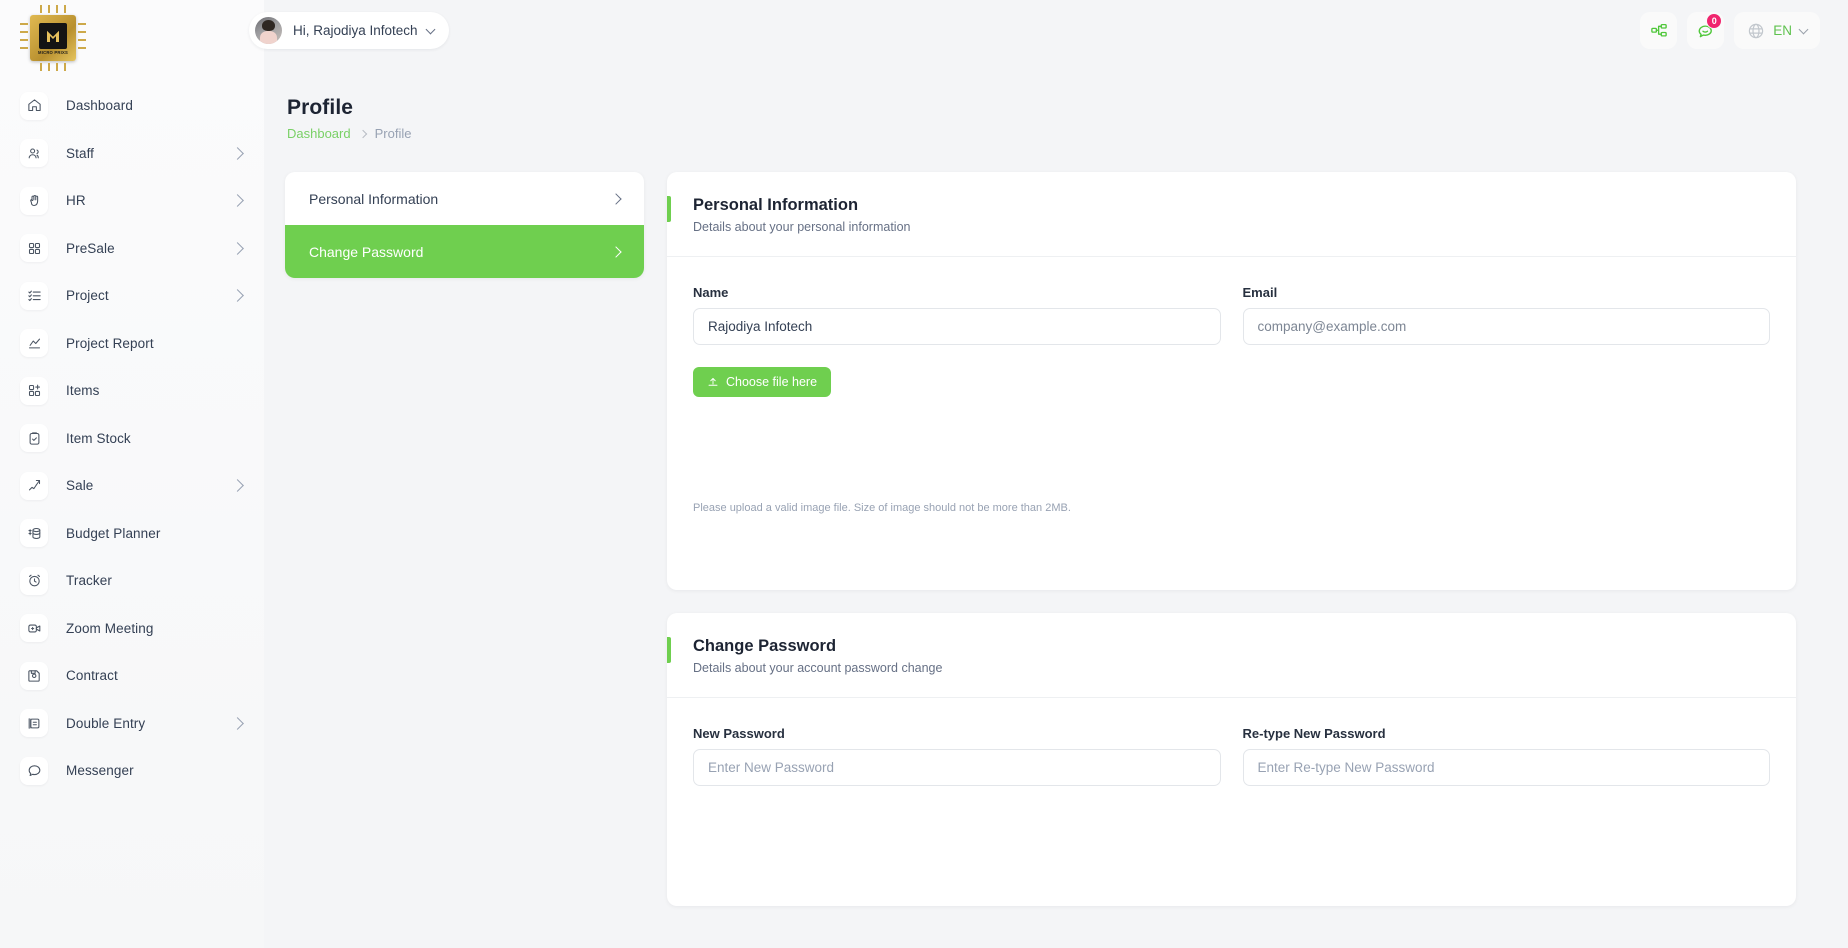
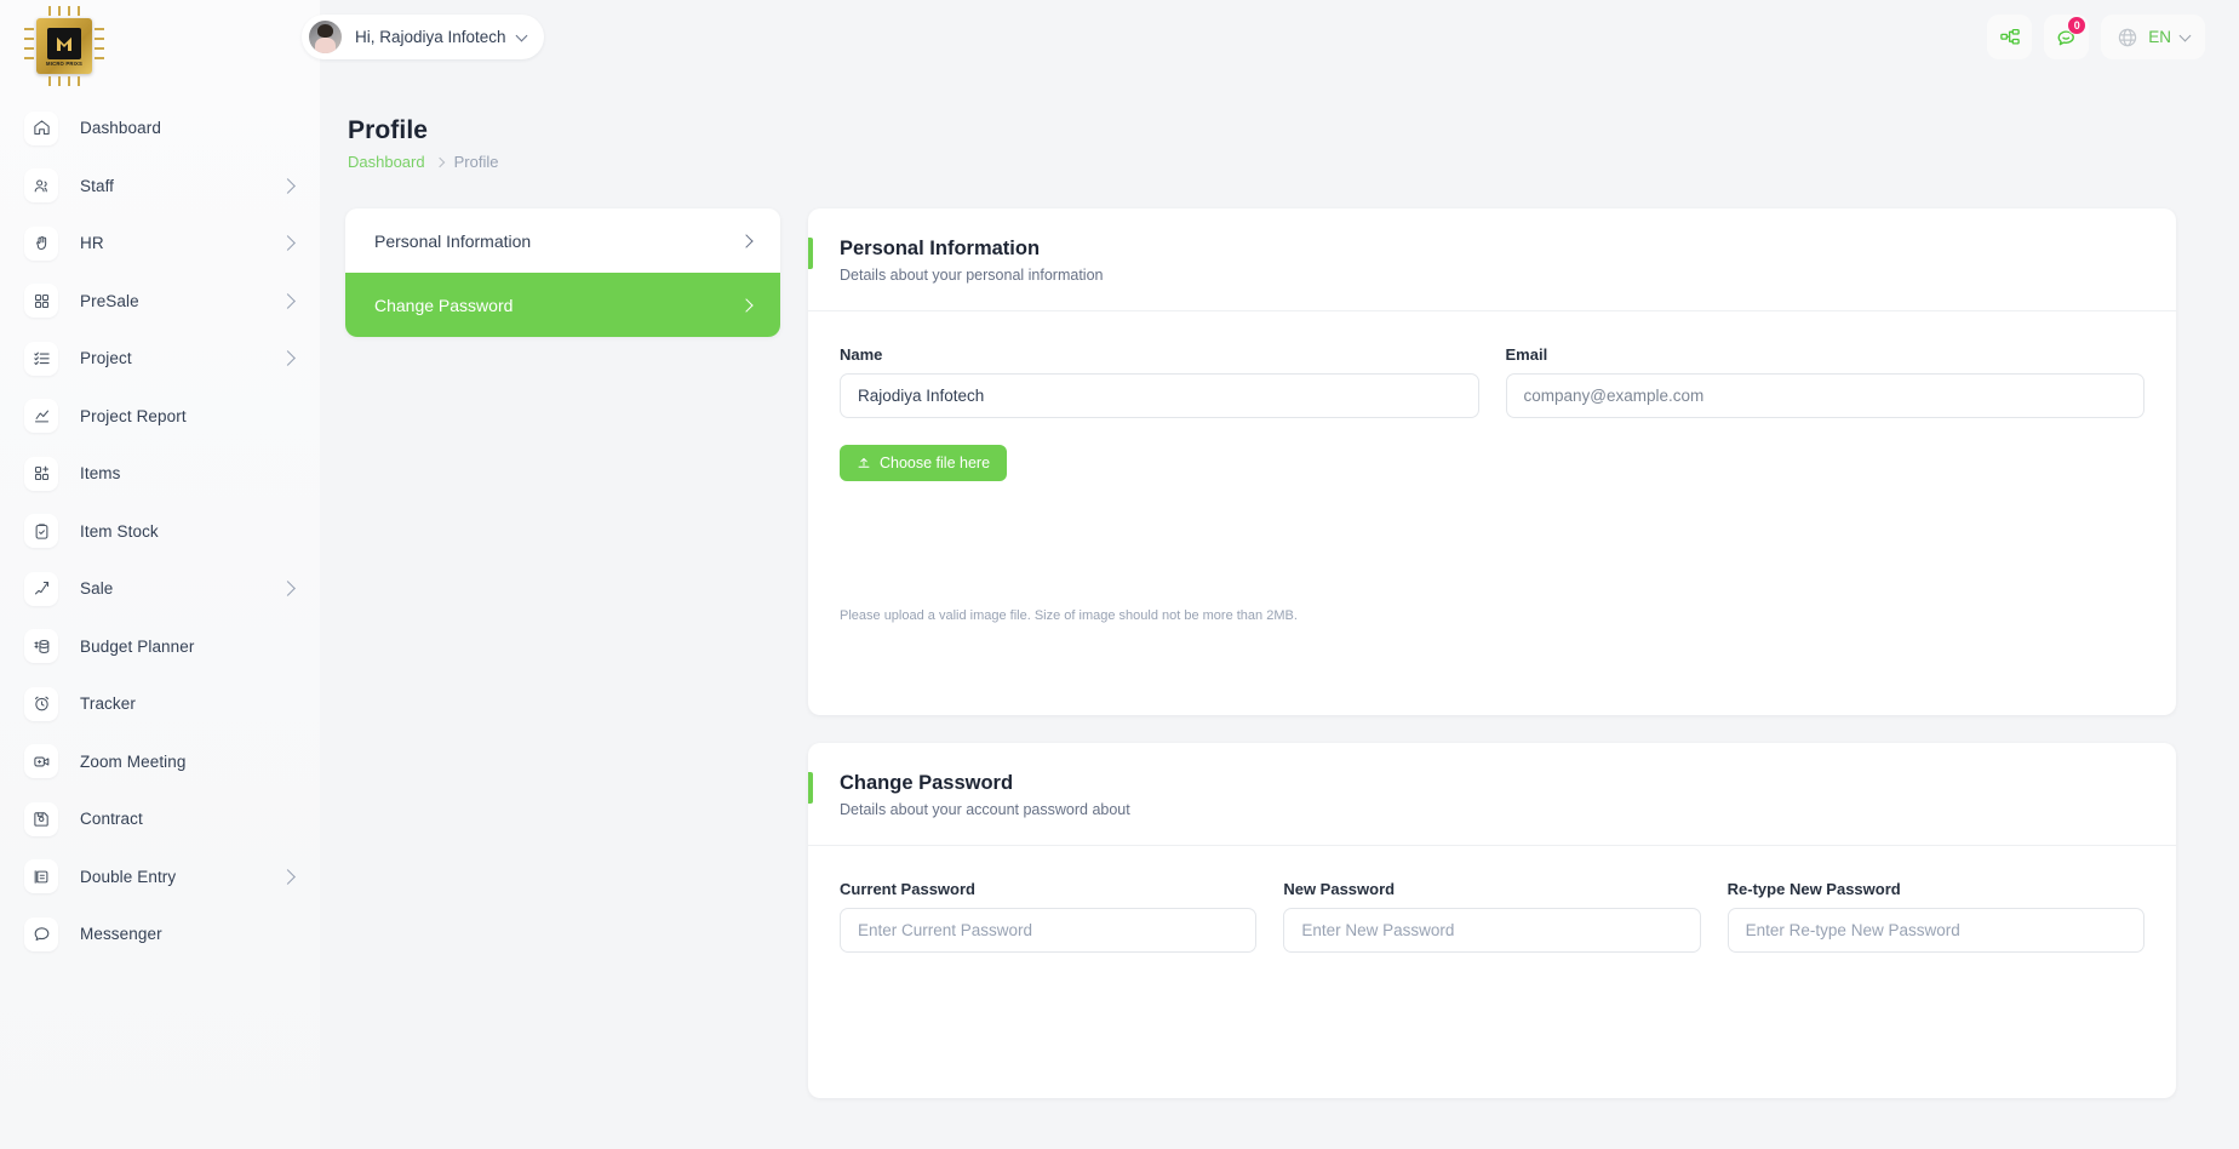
  Dashboard
  Staff
  HR
  PreSale
  Project
  Project Report
  Items
  Item Stock
  Sale
  Budget Planner
  Tracker
  Zoom Meeting
  Contract
  Double Entry
  Messenger
  Hi, Rajodiya Infotech
  0
  EN
  Profile
  Dashboard
  Profile
  Personal Information
  Change Password
  Personal Information
  Details about your personal information
  Name
  Rajodiya Infotech
  Email
  company@example.com
  Choose file here
  Please upload a valid image file. Size of image should not be more than 2MB.
  Change Password
- Details about your account password change
+ Details about your account password about
+ Current Password
+ Enter Current Password
  New Password
  Enter New Password
  Re-type New Password
  Enter Re-type New Password
